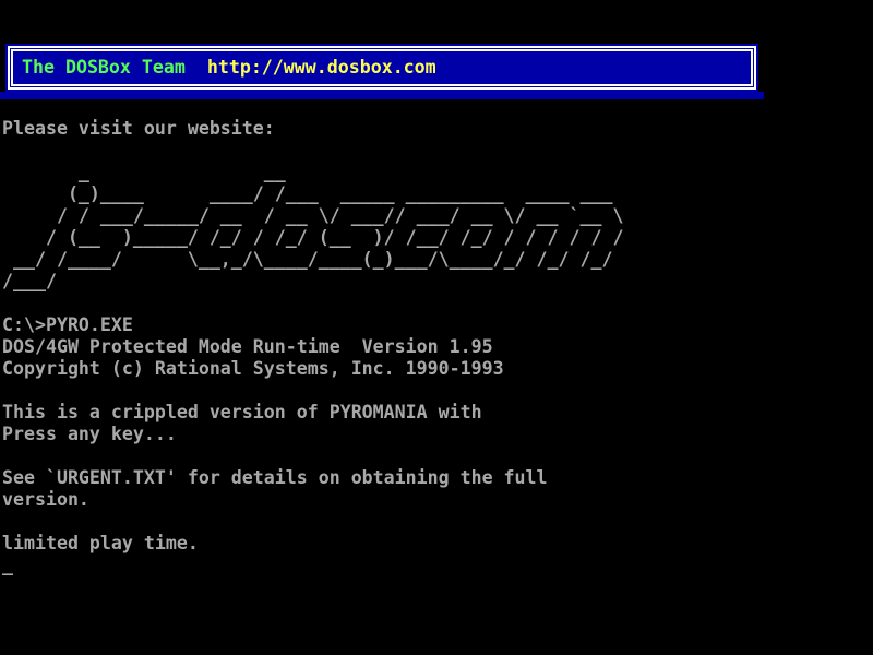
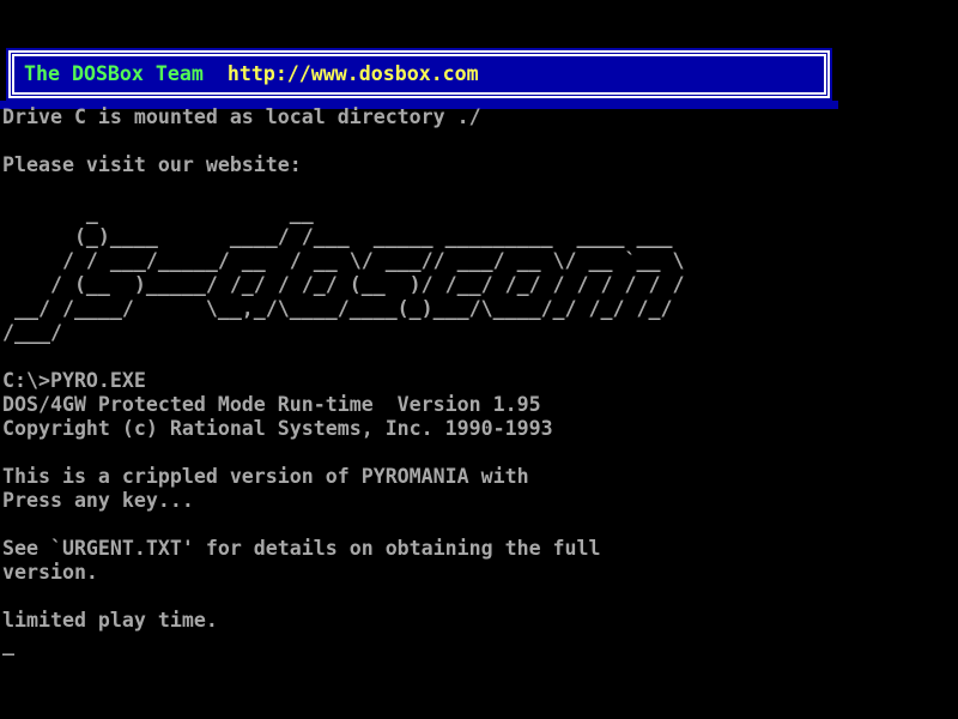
  The DOSBox Team http://www.dosbox.com
+ Drive C is mounted as local directory ./
  Please visit our website:
  _ __
  (_)____ ____/ /___ _____ _________ ____ ___
  / / ___/_____/ __ / __ \/ ___// ___/ __ \/ __ `__ \
  / (__ )_____/ /_/ / /_/ (__ )/ /__/ /_/ / / / / / /
  __/ /____/ \__,_/\____/____(_)___/\____/_/ /_/ /_/
  /___/
  C:\>PYRO.EXE
  DOS/4GW Protected Mode Run-time Version 1.95
  Copyright (c) Rational Systems, Inc. 1990-1993
  This is a crippled version of PYROMANIA with
  Press any key...
  See `URGENT.TXT' for details on obtaining the full
  version.
  limited play time.
  _
